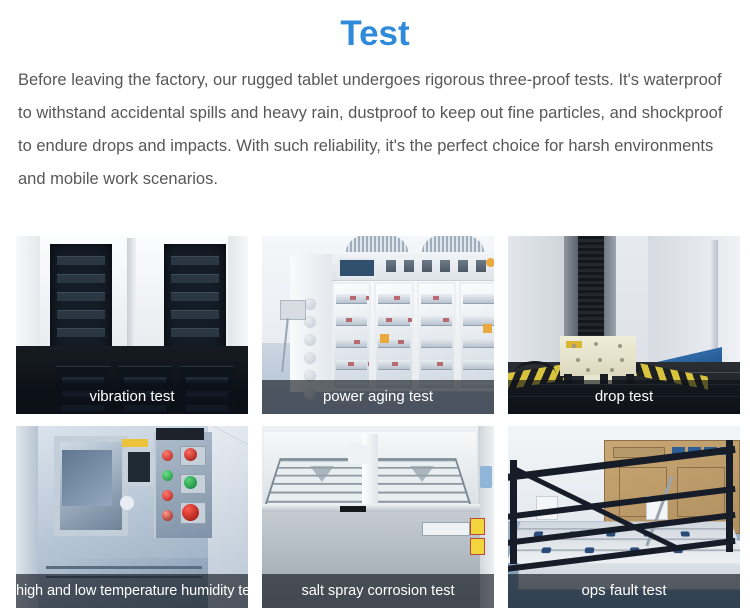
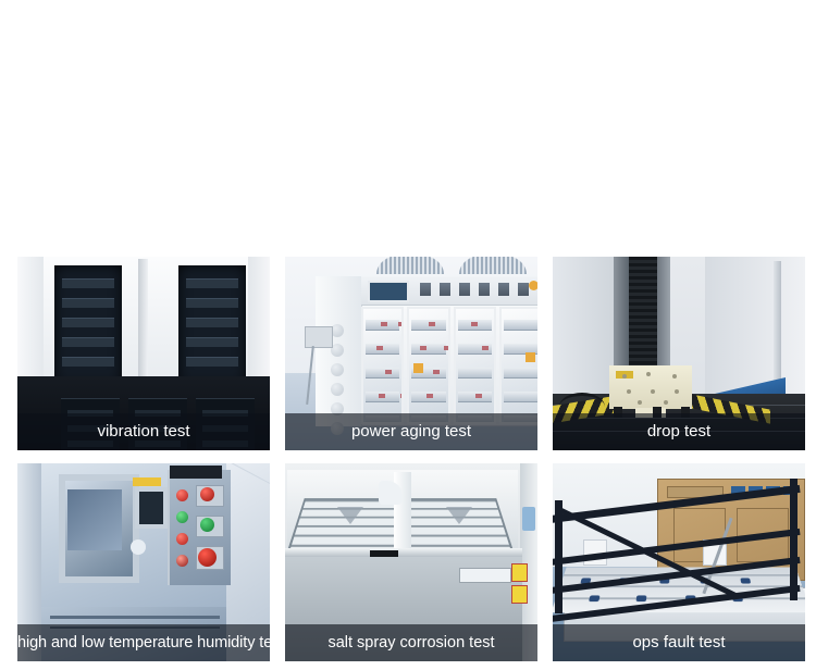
- Test
- Before leaving the factory, our rugged tablet undergoes rigorous three-proof tests. It's waterproof to withstand accidental spills and heavy rain, dustproof to keep out fine particles, and shockproof to endure drops and impacts. With such reliability, it's the perfect choice for harsh environments and mobile work scenarios.
  vibration test
  power aging test
  drop test
  high and low temperature humidity te
  salt spray corrosion test
  ops fault test
